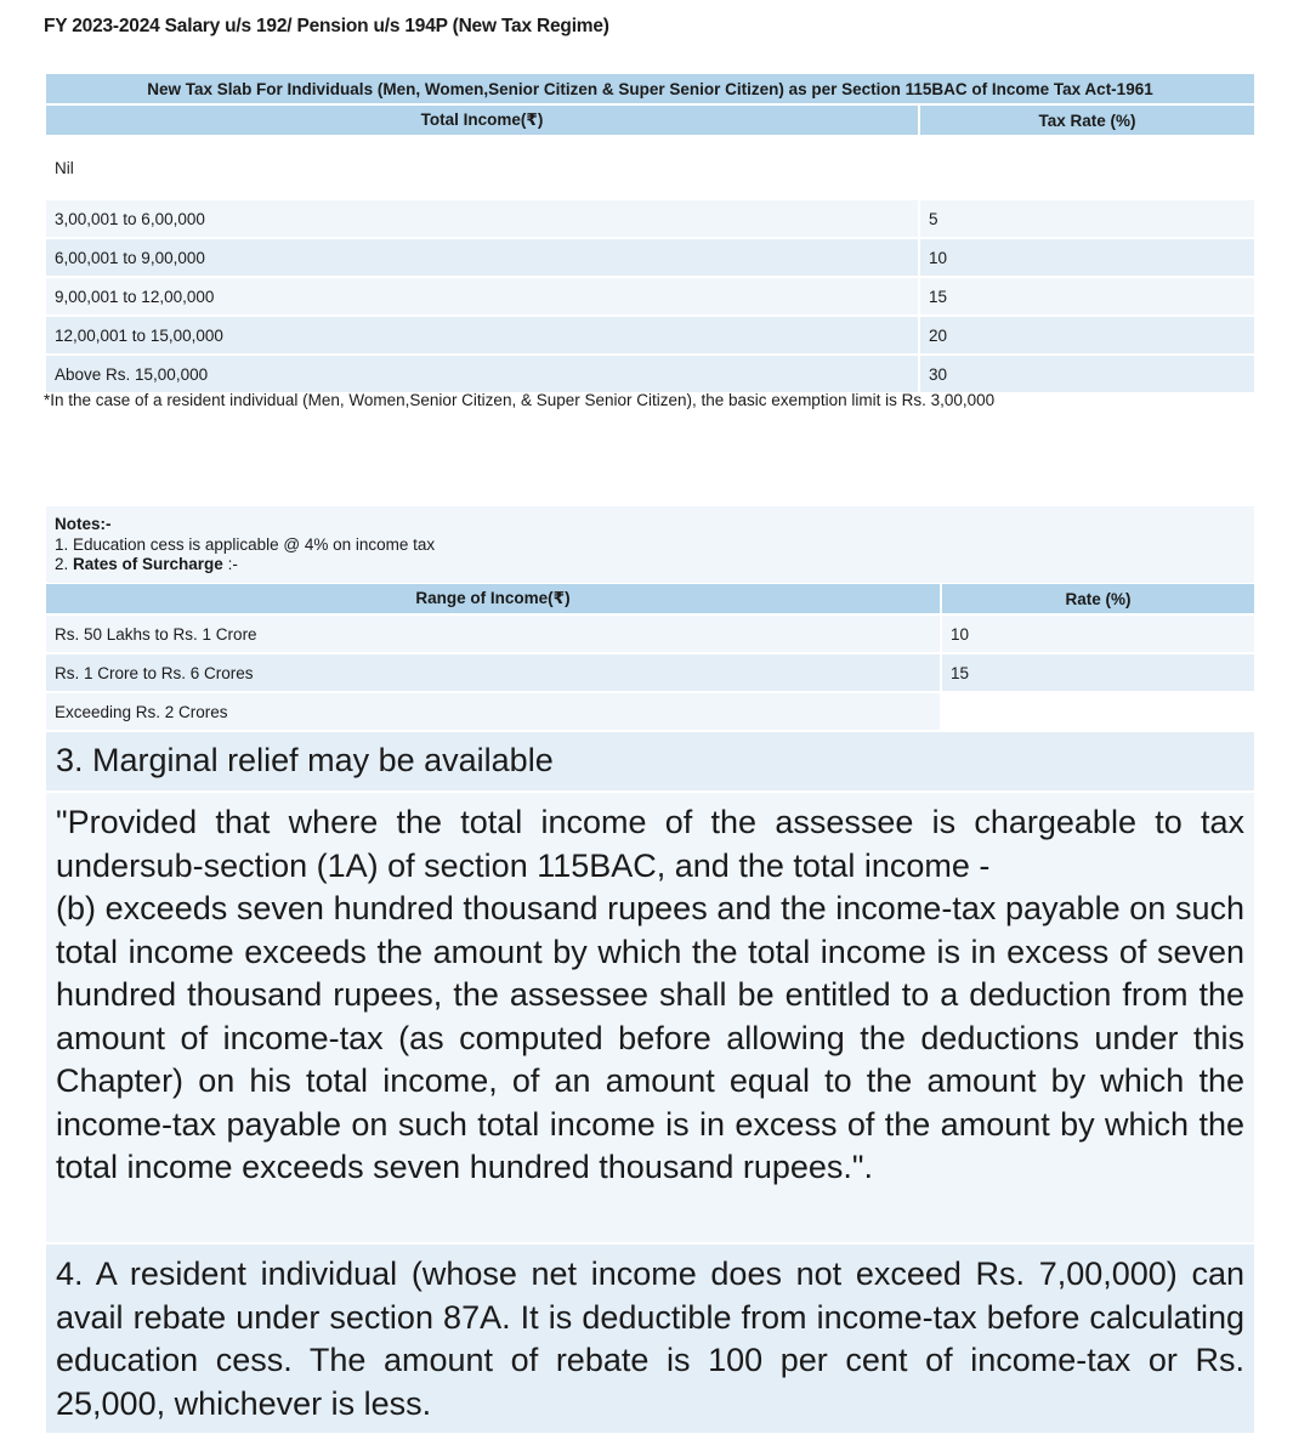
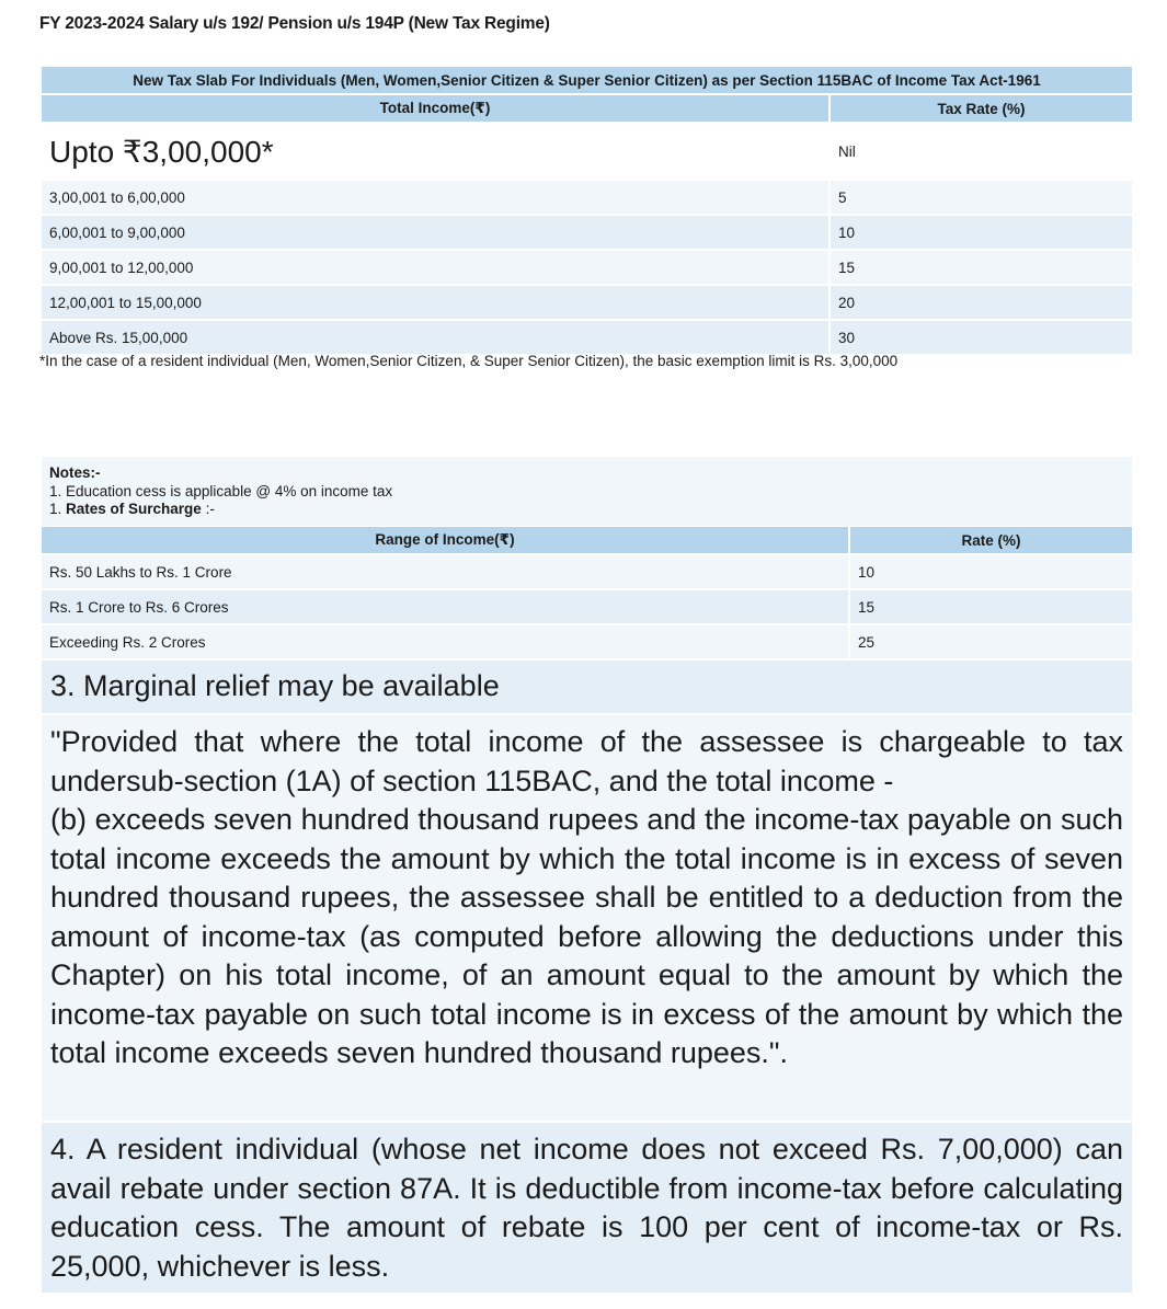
  FY 2023-2024 Salary u/s 192/ Pension u/s 194P (New Tax Regime)
  New Tax Slab For Individuals (Men, Women,Senior Citizen & Super Senior Citizen) as per Section 115BAC of Income Tax Act-1961
  Total Income(₹)
  Tax Rate (%)
+ Upto ₹3,00,000*
  Nil
  3,00,001 to 6,00,000
  5
  6,00,001 to 9,00,000
  10
  9,00,001 to 12,00,000
  15
  12,00,001 to 15,00,000
  20
  Above Rs. 15,00,000
  30
  *In the case of a resident individual (Men, Women,Senior Citizen, & Super Senior Citizen), the basic exemption limit is Rs. 3,00,000
  Notes:-
  1. Education cess is applicable @ 4% on income tax
- 2. Rates of Surcharge :-
+ 1. Rates of Surcharge :-
  Range of Income(₹)
  Rate (%)
  Rs. 50 Lakhs to Rs. 1 Crore
  10
  Rs. 1 Crore to Rs. 6 Crores
  15
  Exceeding Rs. 2 Crores
+ 25
  3. Marginal relief may be available
  "Provided that where the total income of the assessee is chargeable to tax undersub-section (1A) of section 115BAC, and the total income -
  (b) exceeds seven hundred thousand rupees and the income-tax payable on such total income exceeds the amount by which the total income is in excess of seven hundred thousand rupees, the assessee shall be entitled to a deduction from the amount of income-tax (as computed before allowing the deductions under this Chapter) on his total income, of an amount equal to the amount by which the income-tax payable on such total income is in excess of the amount by which the total income exceeds seven hundred thousand rupees.".
  4. A resident individual (whose net income does not exceed Rs. 7,00,000) can avail rebate under section 87A. It is deductible from income-tax before calculating education cess. The amount of rebate is 100 per cent of income-tax or Rs. 25,000, whichever is less.
